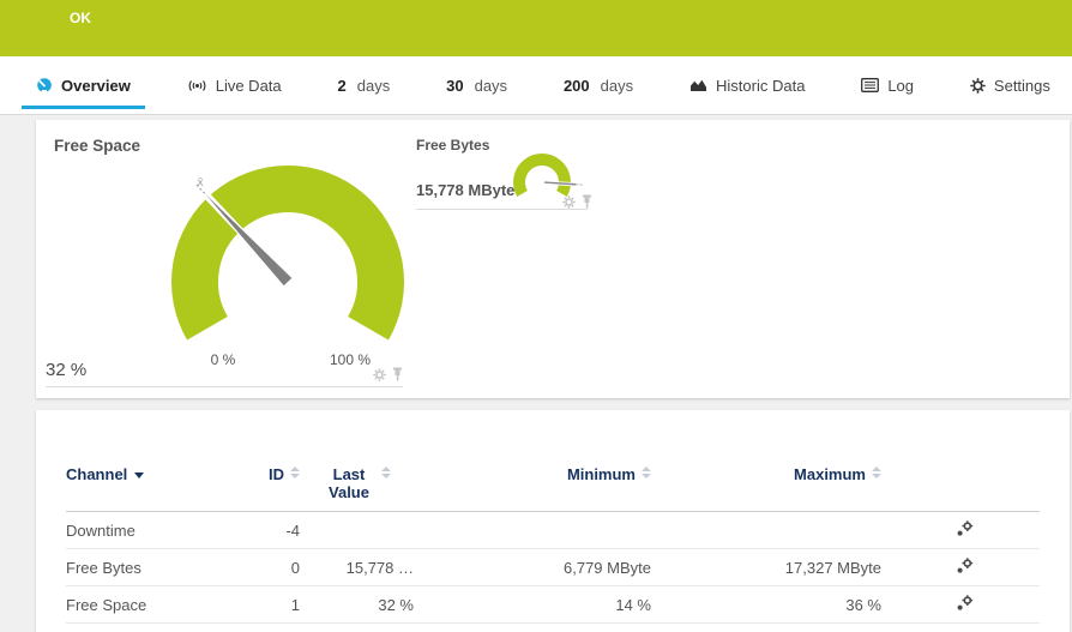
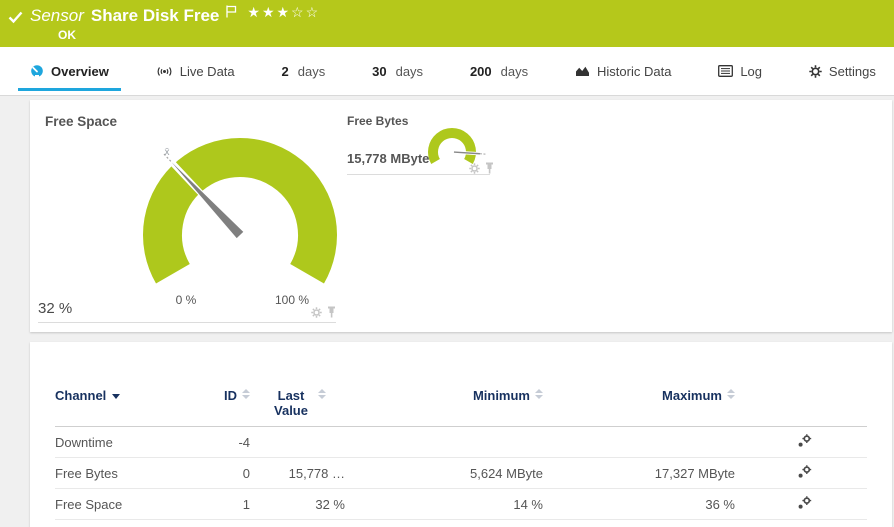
+ Sensor
+ Share Disk Free
+ ★★★☆☆
  OK
  Overview
  Live Data
  2
  days
  30
  days
  200
  days
  Historic Data
  Log
  Settings
  x̄
  Free Space
  0 %
  100 %
  32 %
  Free Bytes
  15,778 MByte
  Channel	ID	Last Value	Minimum	Maximum
  Downtime	-4
- Free Bytes	0	15,778 …	6,779 MByte	17,327 MByte
+ Free Bytes	0	15,778 …	5,624 MByte	17,327 MByte
  Free Space	1	32 %	14 %	36 %
